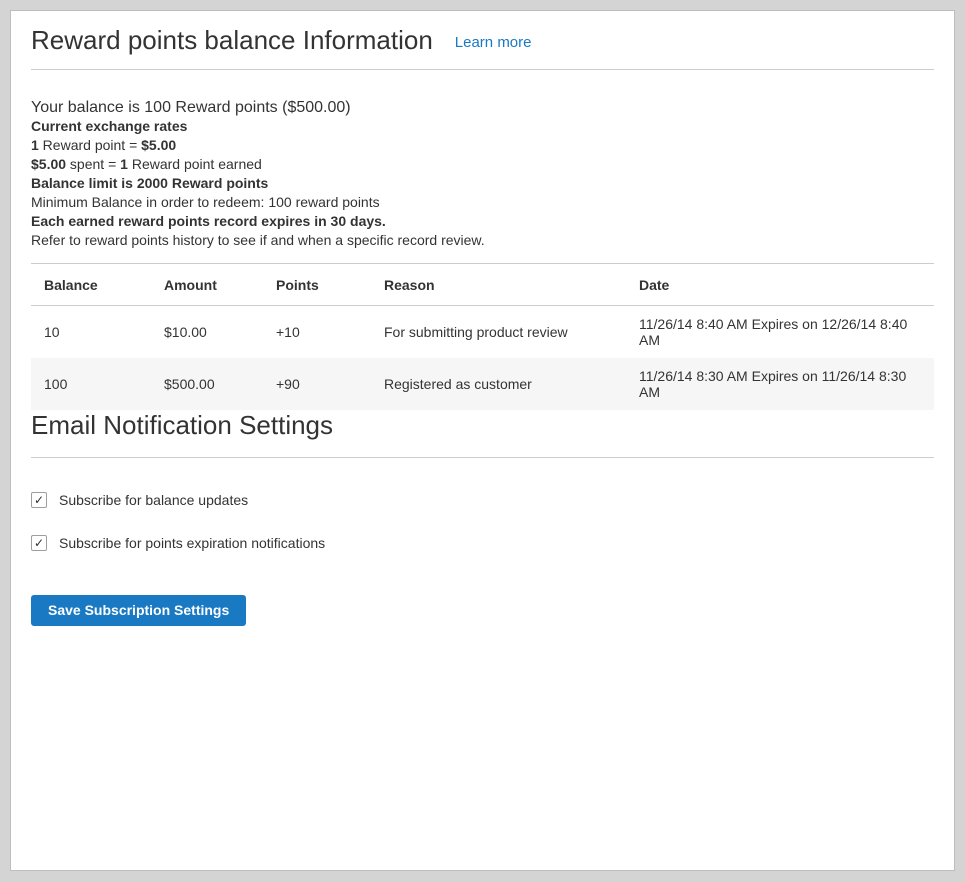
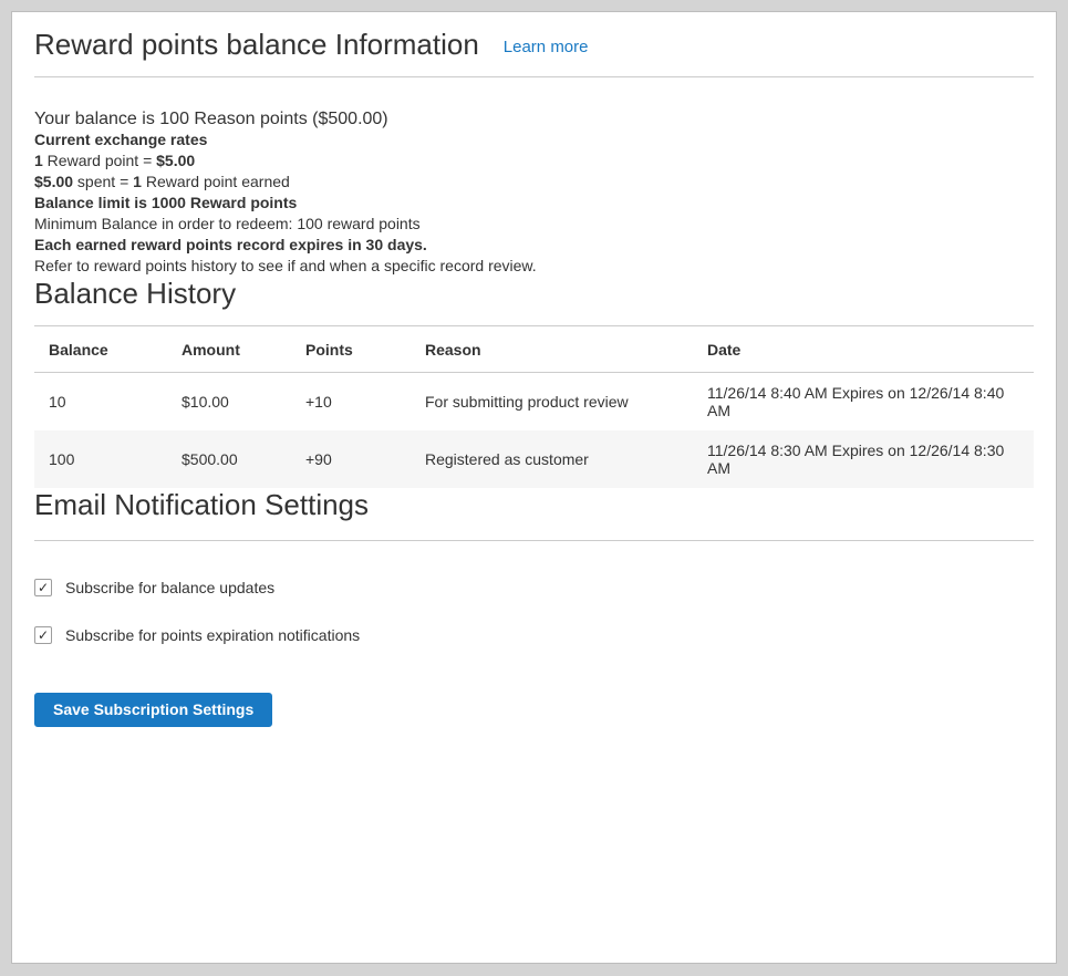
  Reward points balance Information
  Learn more
- Your balance is 100 Reward points ($500.00)
+ Your balance is 100 Reason points ($500.00)
  Current exchange rates
  1 Reward point = $5.00
  $5.00 spent = 1 Reward point earned
- Balance limit is 2000 Reward points
+ Balance limit is 1000 Reward points
  Minimum Balance in order to redeem: 100 reward points
  Each earned reward points record expires in 30 days.
  Refer to reward points history to see if and when a specific record review.
+ Balance History
  Balance	Amount	Points	Reason	Date
  10	$10.00	+10	For submitting product review	11/26/14 8:40 AM Expires on 12/26/14 8:40 AM
- 100	$500.00	+90	Registered as customer	11/26/14 8:30 AM Expires on 11/26/14 8:30 AM
+ 100	$500.00	+90	Registered as customer	11/26/14 8:30 AM Expires on 12/26/14 8:30 AM
  Email Notification Settings
  ✓
  Subscribe for balance updates
  ✓
  Subscribe for points expiration notifications
  Save Subscription Settings
